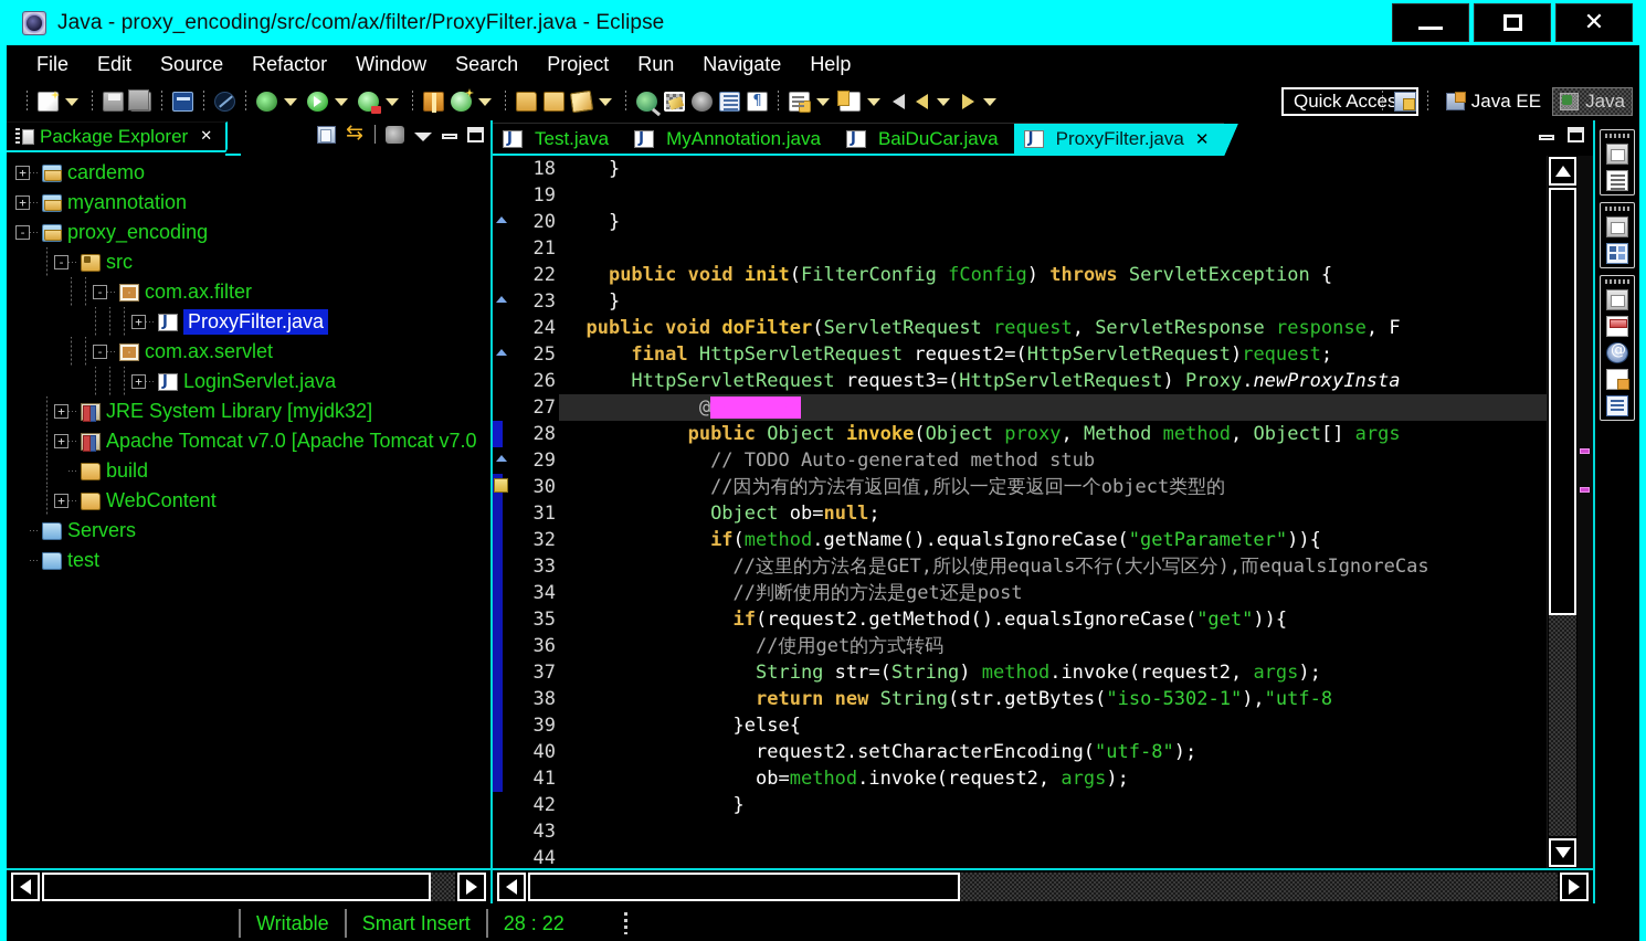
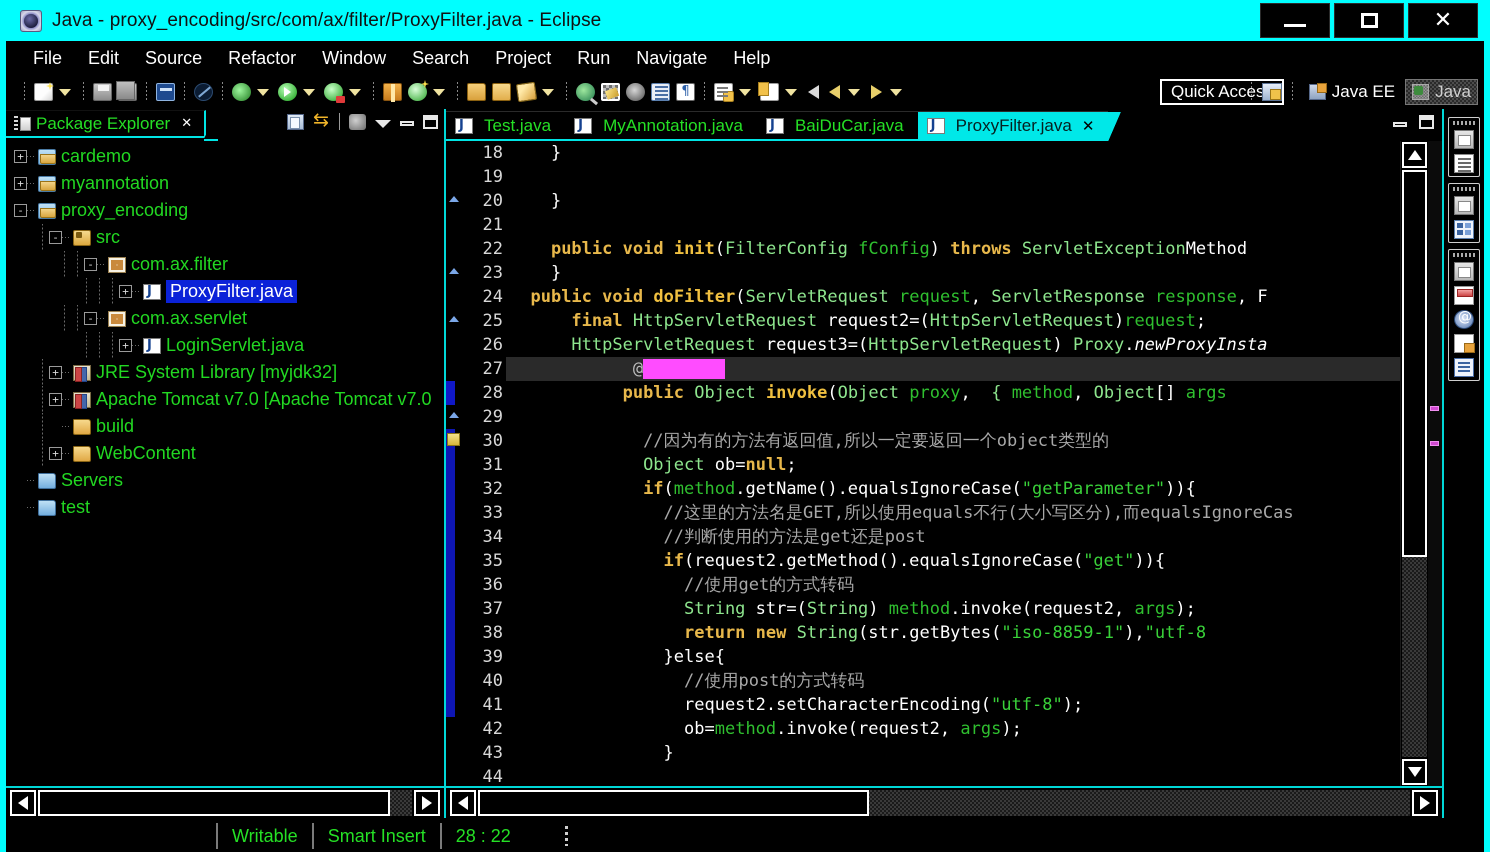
  Java - proxy_encoding/src/com/ax/filter/ProxyFilter.java - Eclipse
  ✕
  File
  Edit
  Source
  Refactor
  Window
  Search
  Project
  Run
  Navigate
  Help
  ¶
  Quick Accs
  Java EE
  Java
  Package Explorer
  ✕
  +
  cardemo
  +
  myannotation
  -
  proxy_encoding
  -
  src
  -
  com.ax.filter
  +
  ProxyFilter.java
  -
  com.ax.servlet
  +
  LoginServlet.java
  +
  JRE System Library [myjdk32]
  +
  Apache Tomcat v7.0 [Apache Tomcat v7.0
  build
  +
  WebContent
  Servers
  test
  Test.java
  MyAnnotation.java
  BaiDuCar.java
  ProxyFilter.java
  ✕
  18
  19
  20
  21
  22
  23
  24
  25
  26
  27
  28
  29
  30
  31
  32
  33
  34
  35
  36
  37
  38
  39
  40
  41
  42
  43
  44
  }
  }
- public void init(FilterConfig fConfig) throws ServletException {
+ public void init(FilterConfig fConfig) throws ServletExceptionMethod
  }
  public void doFilter(ServletRequest request, ServletResponse response, F
  final HttpServletRequest request2=(HttpServletRequest)request;
  HttpServletRequest request3=(HttpServletRequest) Proxy.newProxyInsta
  @Override
- public Object invoke(Object proxy, Method method, Object[] args
+ public Object invoke(Object proxy, { method, Object[] args
- // TODO Auto-generated method stub
  //因为有的方法有返回值,所以一定要返回一个object类型的
  Object ob=null;
  if(method.getName().equalsIgnoreCase("getParameter")){
  //这里的方法名是GET,所以使用equals不行(大小写区分),而equalsIgnoreCas
  //判断使用的方法是get还是post
  if(request2.getMethod().equalsIgnoreCase("get")){
  //使用get的方式转码
  String str=(String) method.invoke(request2, args);
- return new String(str.getBytes("iso-5302-1"),"utf-8
+ return new String(str.getBytes("iso-8859-1"),"utf-8
  }else{
+ //使用post的方式转码
  request2.setCharacterEncoding("utf-8");
  ob=method.invoke(request2, args);
  }
  Writable
  Smart Insert
  28 : 22
